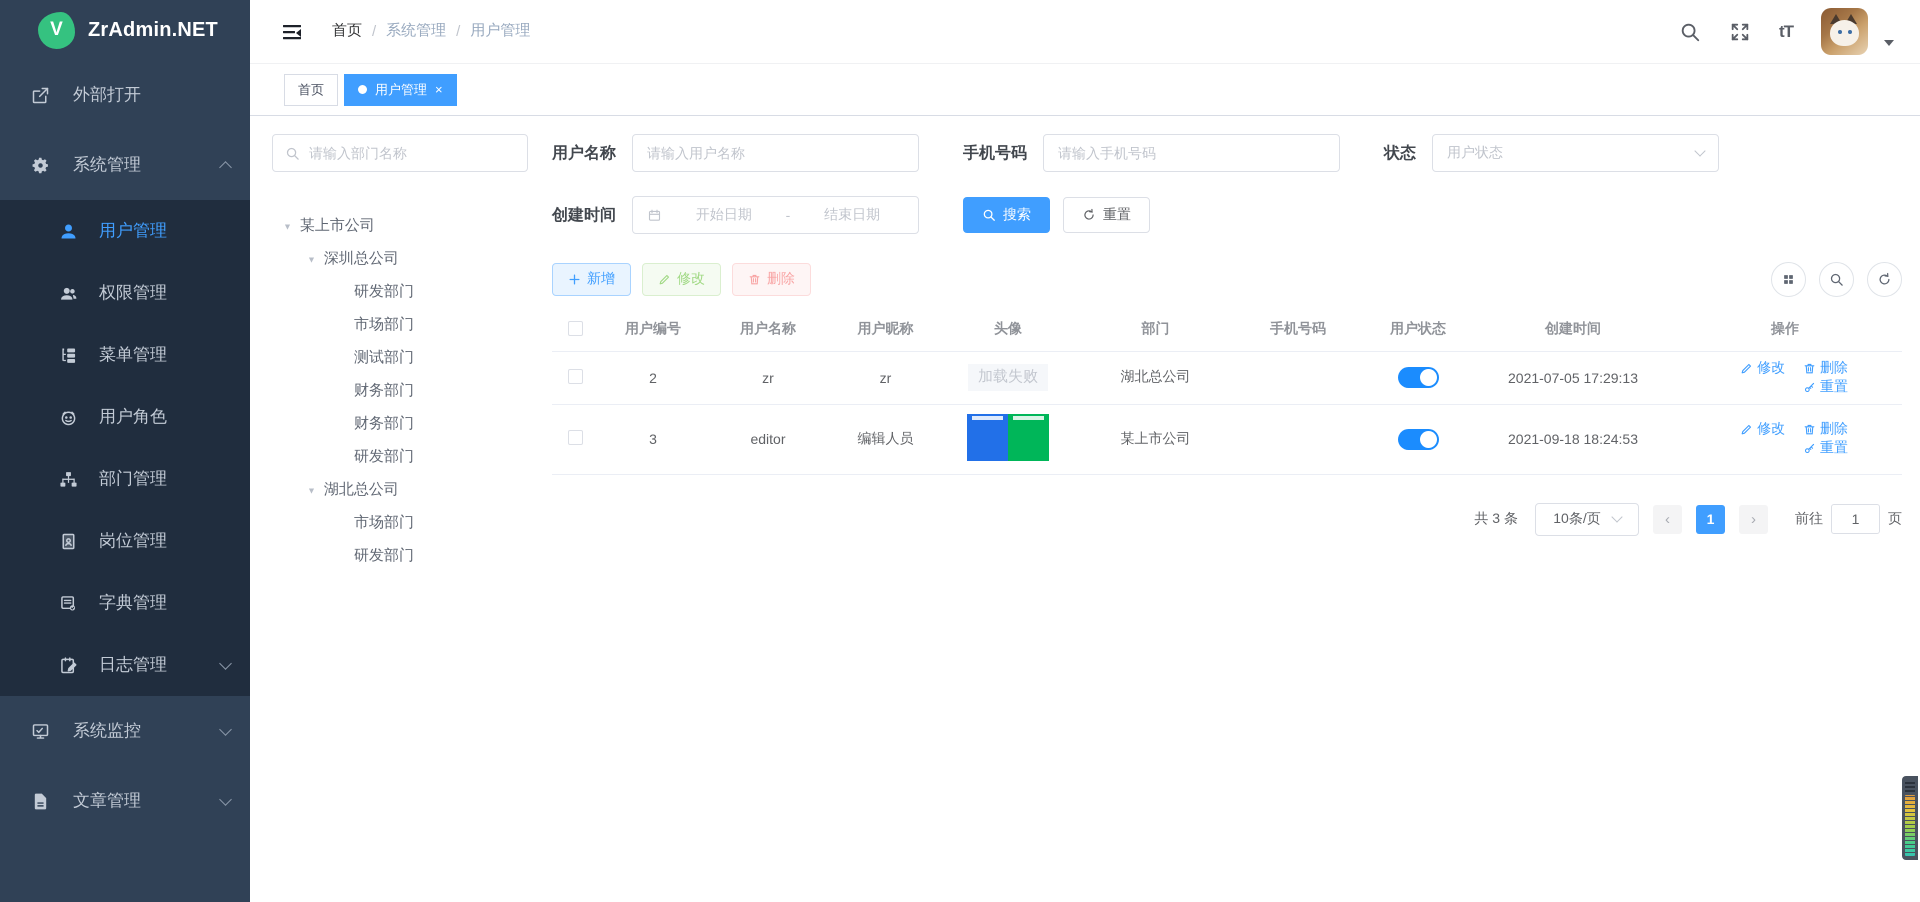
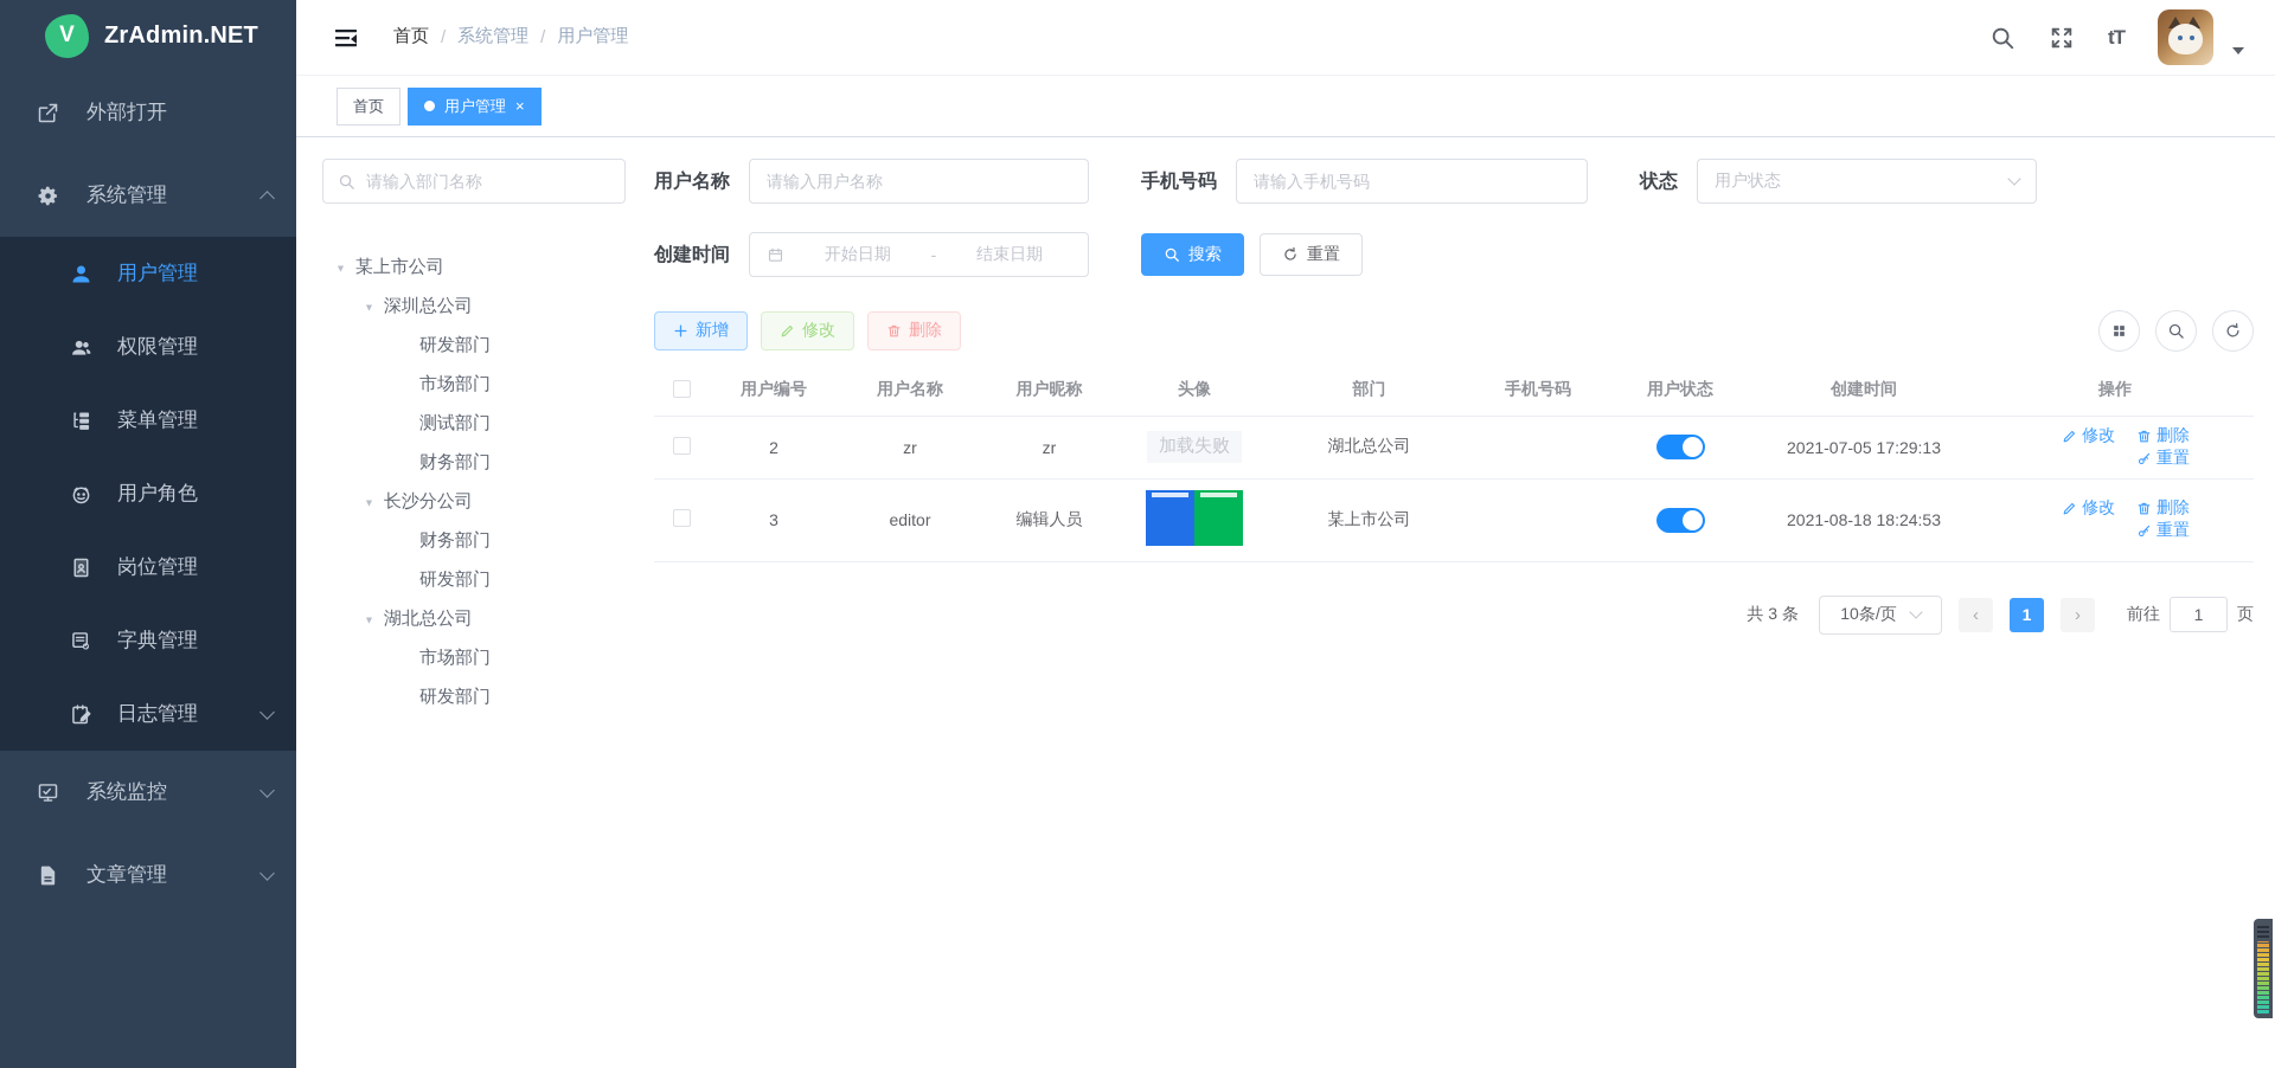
  V
  ZrAdmin.NET
  外部打开
  系统管理
  用户管理
  权限管理
  菜单管理
  用户角色
- 部门管理
  岗位管理
  字典管理
  日志管理
  系统监控
  文章管理
  首页
  /
  系统管理
  /
  用户管理
  tT
  首页
  用户管理
  ×
  请输入部门名称
  某上市公司
  深圳总公司
  研发部门
  市场部门
  测试部门
  财务部门
+ 长沙分公司
  财务部门
  研发部门
  湖北总公司
  市场部门
  研发部门
  用户名称
  请输入用户名称
  手机号码
  请输入手机号码
  状态
  用户状态
  创建时间
  开始日期
  -
  结束日期
  搜索
  重置
  新增
  修改
  删除
  	用户编号	用户名称	用户昵称	头像	部门	手机号码	用户状态	创建时间	操作
  	2	zr	zr	加载失败	湖北总公司			2021-07-05 17:29:13	修改 删除 重置
- 	3	editor	编辑人员		某上市公司			2021-09-18 18:24:53	修改 删除 重置
+ 	3	editor	编辑人员		某上市公司			2021-08-18 18:24:53	修改 删除 重置
  共 3 条
  10条/页
  ‹
  1
  ›
  前往
  1
  页
